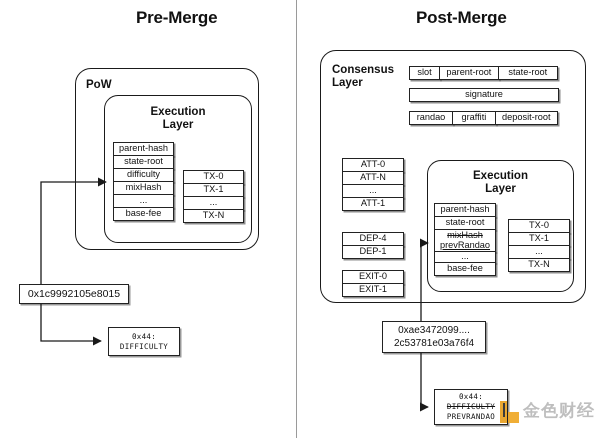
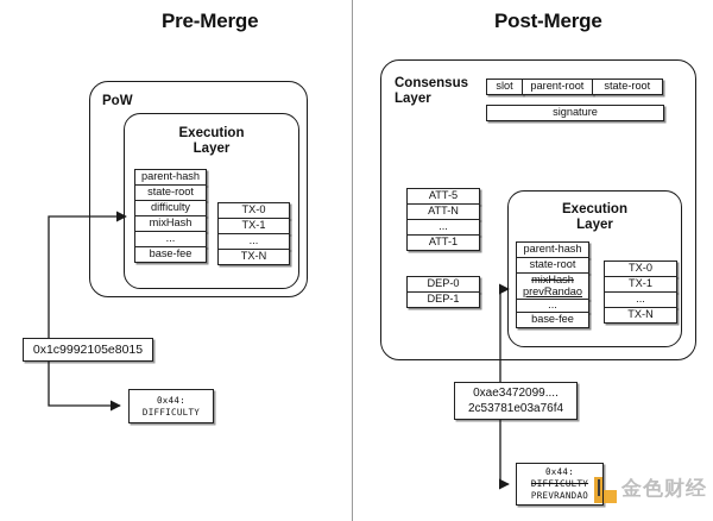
  Pre-Merge
  Post-Merge
  PoW
  Execution
  Layer
  parent-hash
  state-root
  difficulty
  mixHash
  ...
  base-fee
  TX-0
  TX-1
  ...
  TX-N
  0x1c9992105e8015
  0x44:
  DIFFICULTY
  Consensus
  Layer
  slot
  parent-root
  state-root
  signature
- randao
- graffiti
- deposit-root
- ATT-0
+ ATT-5
  ATT-N
  ...
  ATT-1
- DEP-4
+ DEP-0
  DEP-1
- EXIT-0
- EXIT-1
  Execution
  Layer
  parent-hash
  state-root
  mixHash
  prevRandao
  ...
  base-fee
  TX-0
  TX-1
  ...
  TX-N
  0xae3472099....
  2c53781e03a76f4
  0x44:
  DIFFICULTY
  PREVRANDAO
  金色财经
